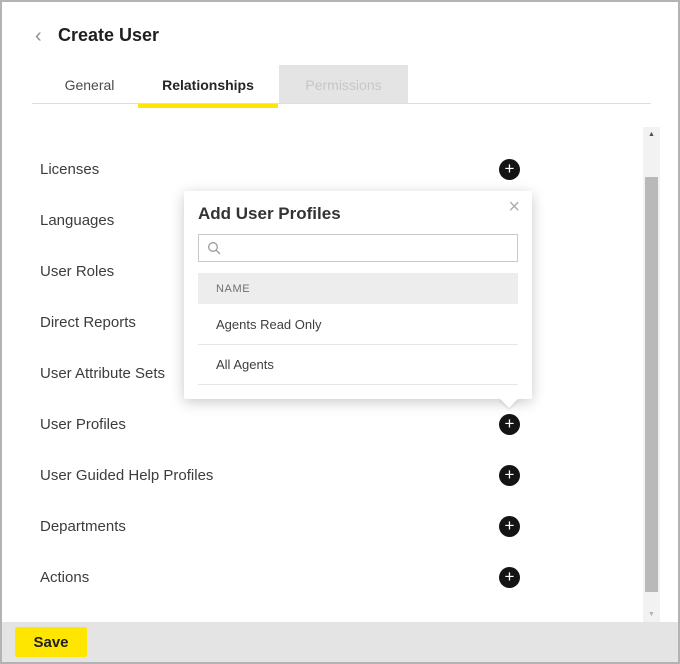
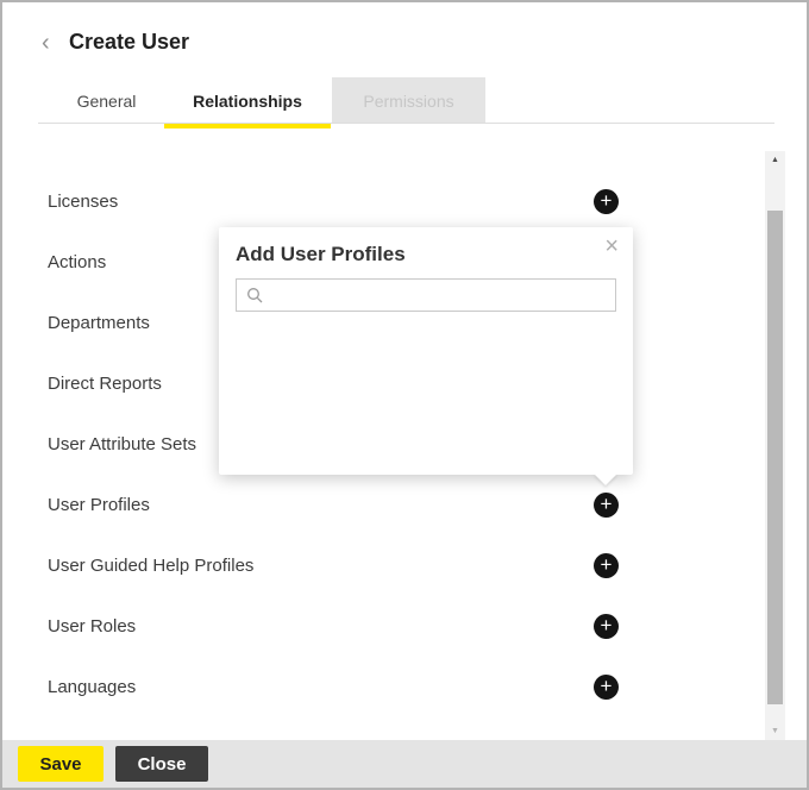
  ‹
  Create User
  General
  Relationships
  Permissions
  Licenses
  +
- Languages
+ Actions
- User Roles
+ Departments
  Direct Reports
  User Attribute Sets
  User Profiles
  +
  User Guided Help Profiles
  +
- Departments
+ User Roles
  +
- Actions
+ Languages
  +
  Add User Profiles
  ×
- NAME
- Agents Read Only
- All Agents
  Save
+ Close
